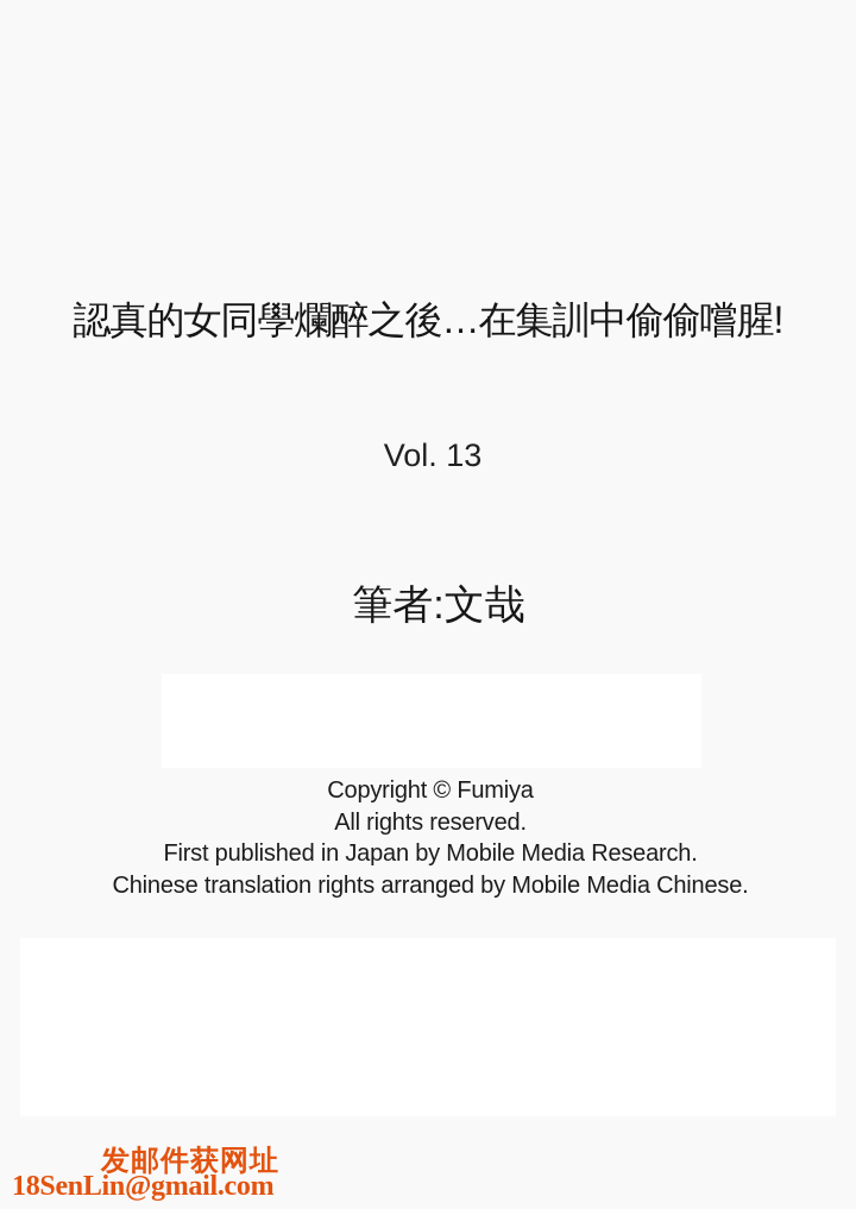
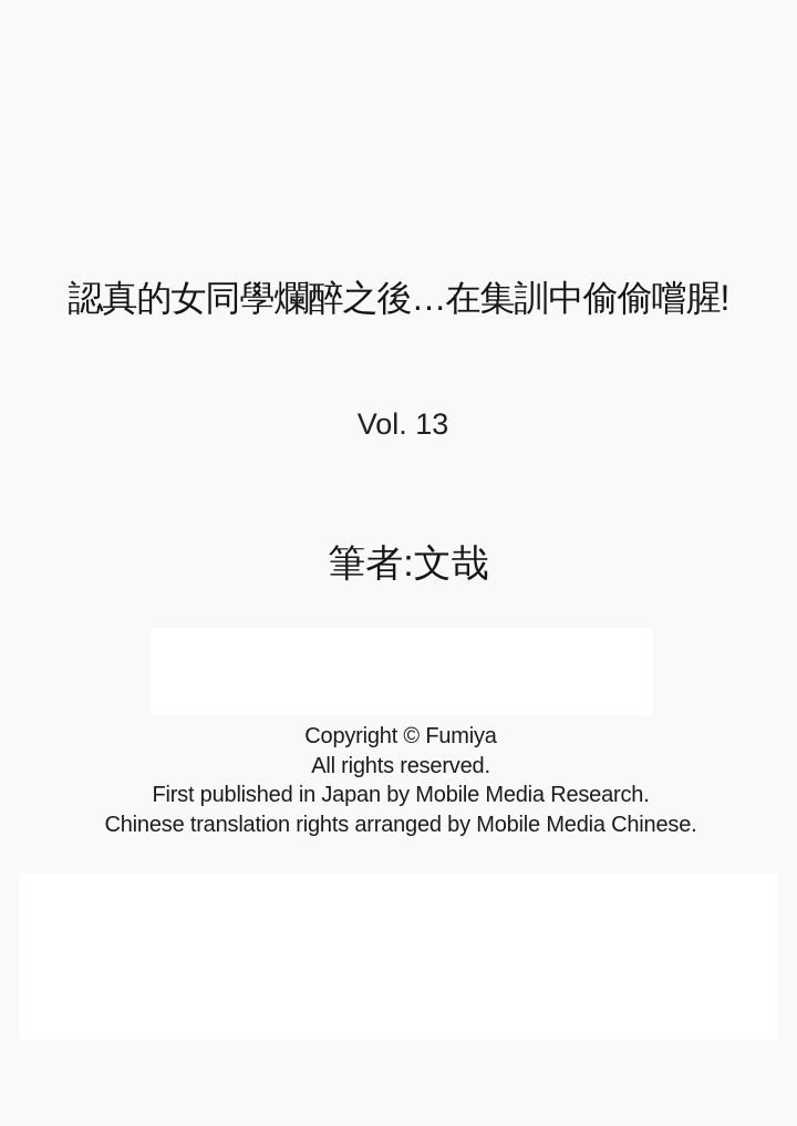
  認真的女同學爛醉之後…在集訓中偷偷嚐腥!
  Vol. 13
  筆者:文哉
  Copyright © Fumiya
  All rights reserved.
  First published in Japan by Mobile Media Research.
  Chinese translation rights arranged by Mobile Media Chinese.
- 发邮件获网址
- 18SenLin@gmail.com
